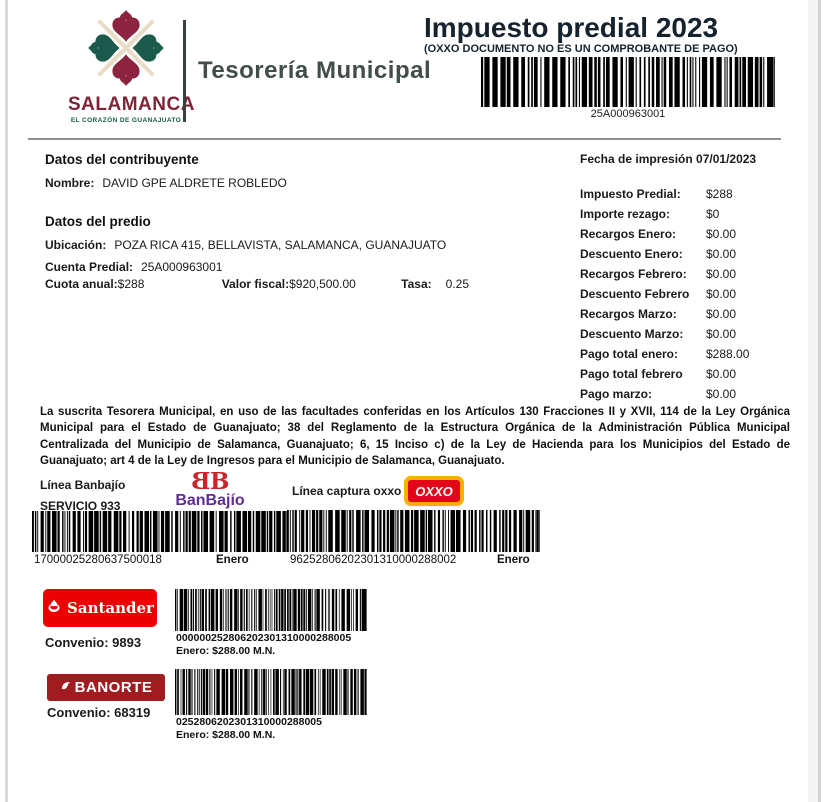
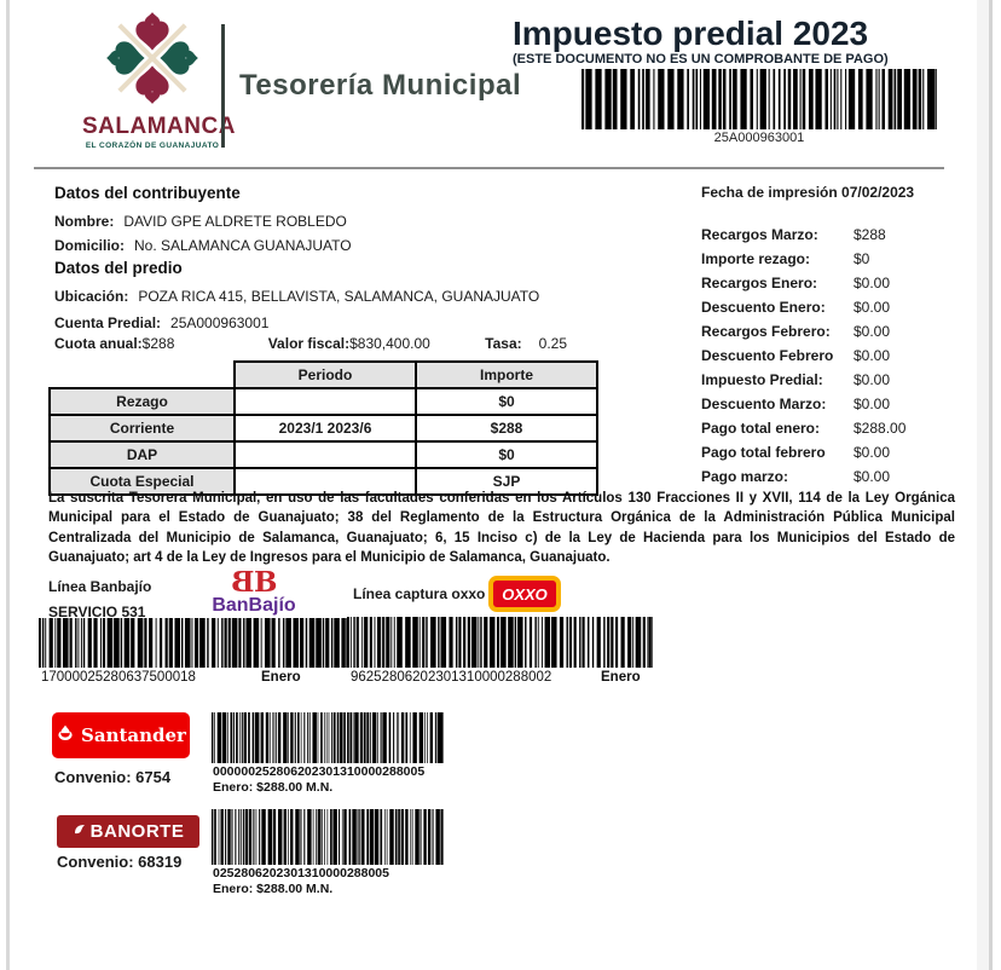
  SALAMANCA
  Tesorería Municipal
  Impuesto predial 2023
- (OXXO DOCUMENTO NO ES UN COMPROBANTE DE PAGO)
+ (ESTE DOCUMENTO NO ES UN COMPROBANTE DE PAGO)
  25A000963001
  Datos del contribuyente
  Nombre:
  DAVID GPE ALDRETE ROBLEDO
+ Domicilio:
+ No. SALAMANCA GUANAJUATO
  Datos del predio
  Ubicación:
  POZA RICA 415, BELLAVISTA, SALAMANCA, GUANAJUATO
  Cuenta Predial:
  25A000963001
- Cuota anual:$288 Valor fiscal:$920,500.00 Tasa: 0.25
+ Cuota anual:$288 Valor fiscal:$830,400.00 Tasa: 0.25
- Fecha de impresión 07/01/2023
+ Fecha de impresión 07/02/2023
- Impuesto Predial:
+ Recargos Marzo:
  $288
  Importe rezago:
  $0
  Recargos Enero:
  $0.00
  Descuento Enero:
  $0.00
  Recargos Febrero:
  $0.00
  Descuento Febrero
  $0.00
- Recargos Marzo:
+ Impuesto Predial:
  $0.00
  Descuento Marzo:
  $0.00
  Pago total enero:
  $288.00
  Pago total febrero
  $0.00
  Pago marzo:
  $0.00
+ 	Periodo	Importe
+ Rezago		$0
+ Corriente	2023/1 2023/6	$288
+ DAP		$0
+ Cuota Especial		SJP
  La suscrita Tesorera Municipal, en uso de las facultades conferidas en los Artículos 130 Fracciones II y XVII, 114 de la Ley Orgánica Municipal para el Estado de Guanajuato; 38 del Reglamento de la Estructura Orgánica de la Administración Pública Municipal Centralizada del Municipio de Salamanca, Guanajuato; 6, 15 Inciso c) de la Ley de Hacienda para los Municipios del Estado de Guanajuato; art 4 de la Ley de Ingresos para el Municipio de Salamanca, Guanajuato.
  Línea Banbajío
  BanBajío
- SERVICIO 933
+ SERVICIO 531
  17000025280637500018
  Enero
  Línea captura oxxo
  OXXO
  96252806202301310000288002
  Enero
  Santander
- Convenio: 9893
+ Convenio: 6754
  000000252806202301310000288005
  Enero: $288.00 M.N.
  BANORTE
  Convenio: 68319
  0252806202301310000288005
  Enero: $288.00 M.N.
